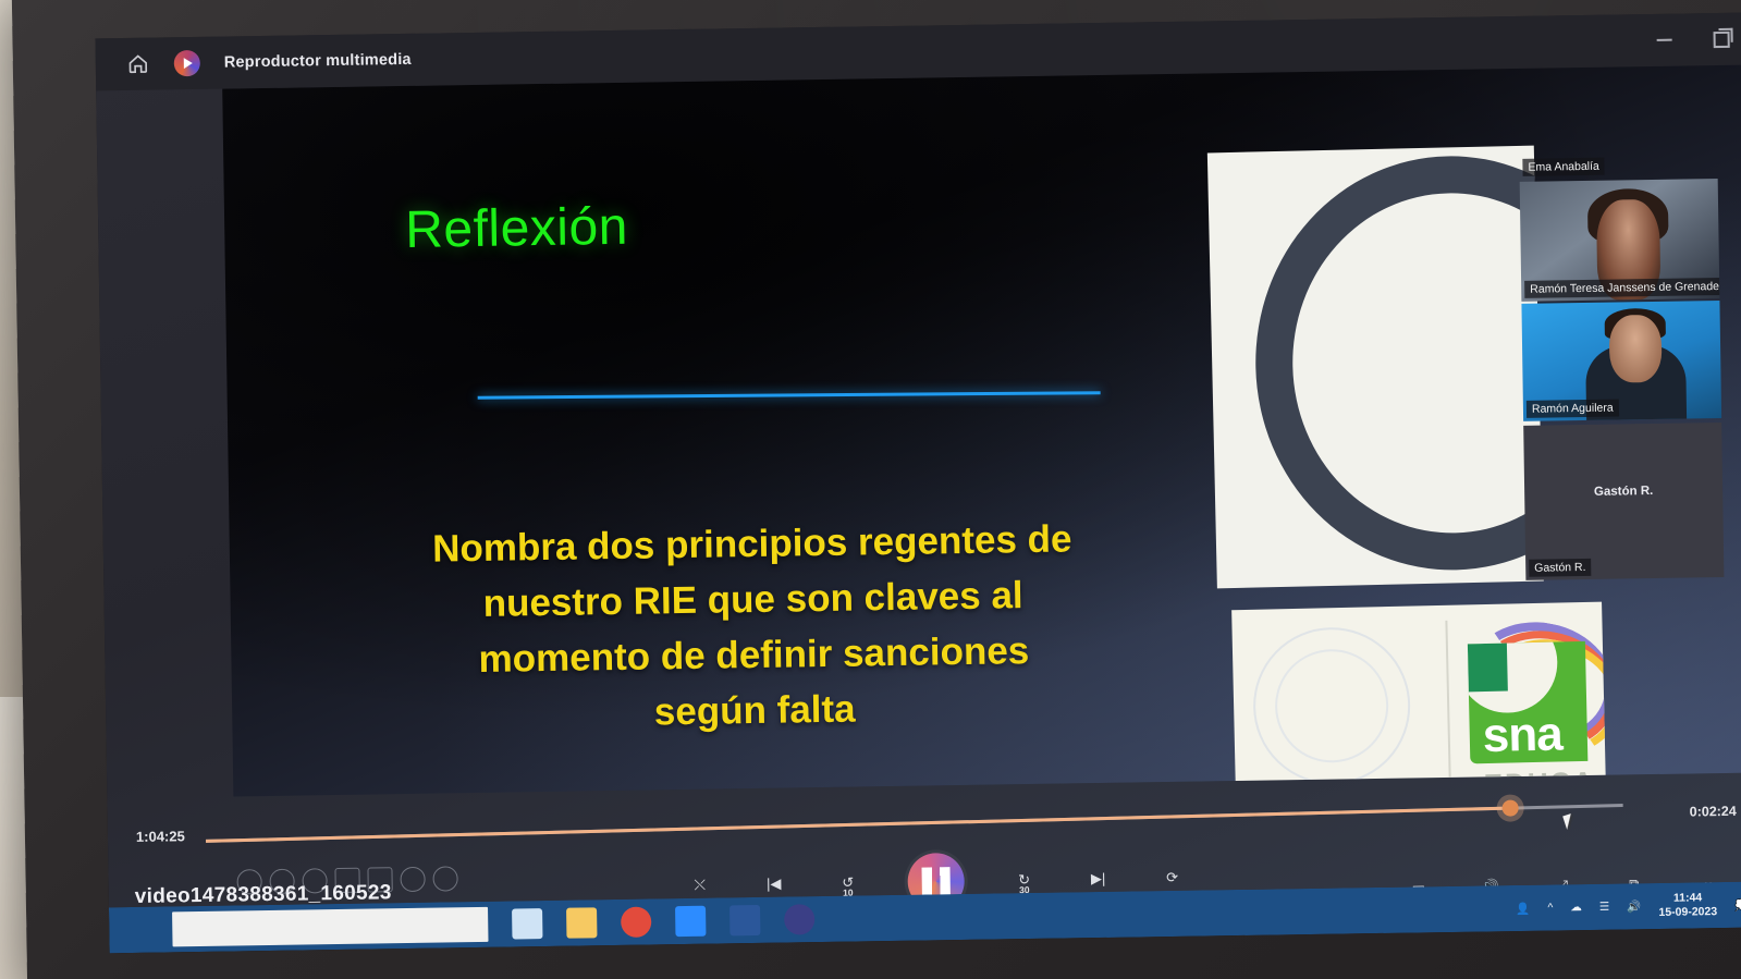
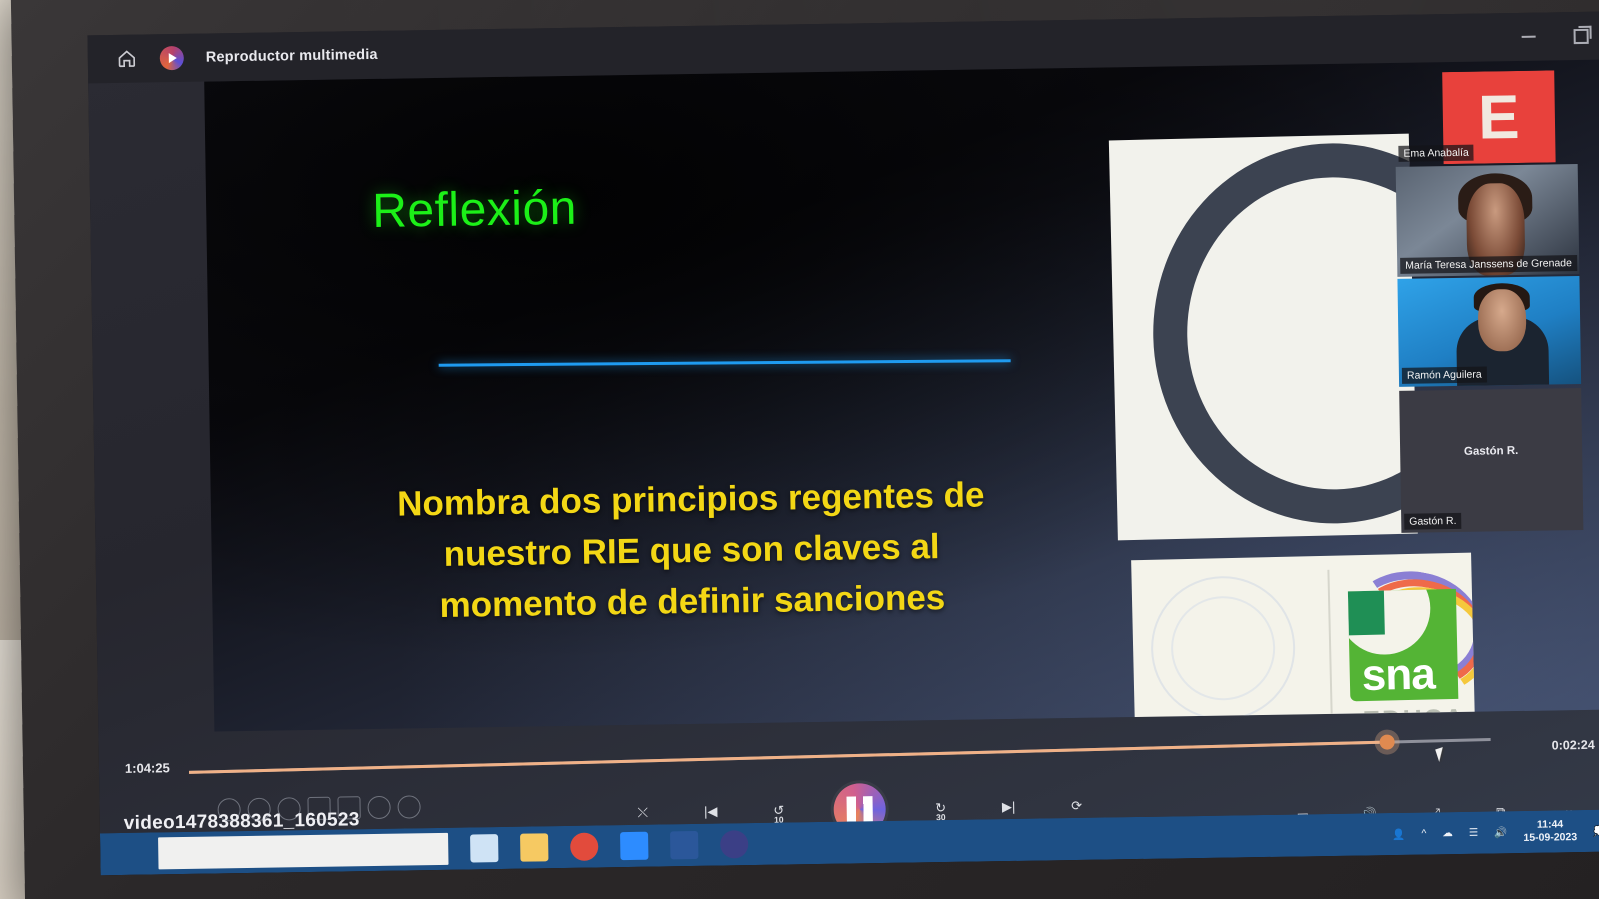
  Reproductor multimedia
  Reflexión
  Nombra dos principios regentes de
  nuestro RIE que son claves al
  momento de definir sanciones
- según falta
  sna
+ E
  Ema Anabalía
- Ramón Teresa Janssens de Grenade
+ María Teresa Janssens de Grenade
  Ramón Aguilera
  Gastón R.
  Gastón R.
  1:04:25
  0:02:24
  video1478388361_160523
  ⤬
  |◀
  ↺
  10
  ↻
  30
  ▶|
  ⟳
  👤
  ^
  ☁
  ☰
  🔊
  11:44
  15-09-2023
